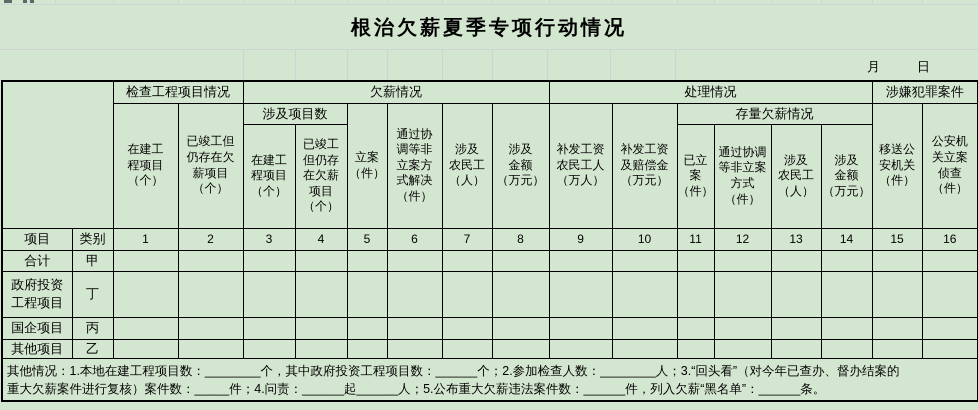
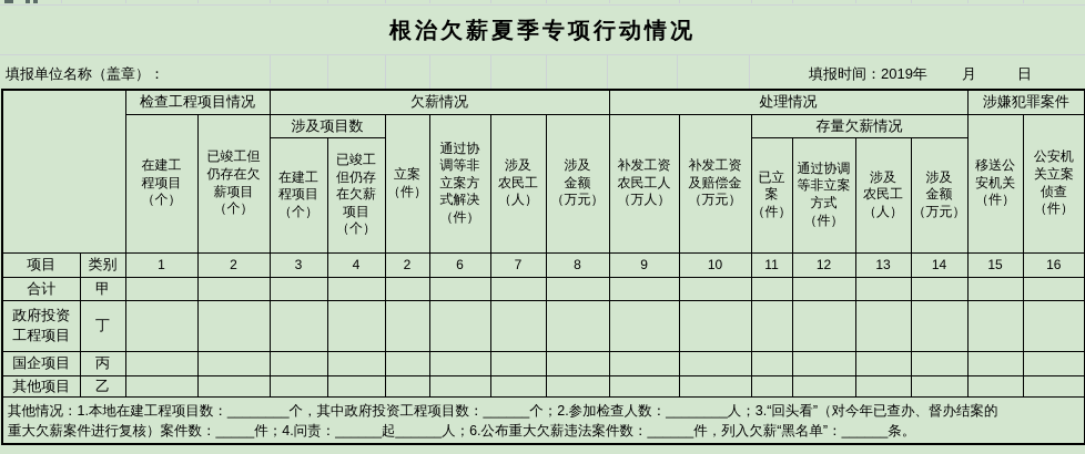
  根治欠薪夏季专项行动情况
+ 填报单位名称（盖章）：
+ 填报时间：2019年
  月
  日
  	检查工程项目情况	欠薪情况	处理情况	涉嫌犯罪案件
  在建工 程项目 （个）	已竣工但 仍存在欠 薪项目 （个）	涉及项目数	立案 （件）	通过协 调等非 立案方 式解决 （件）	涉及 农民工 （人）	涉及 金额 （万元）	补发工资 农民工人 （万人）	补发工资 及赔偿金 （万元）	存量欠薪情况	移送公 安机关 （件）	公安机 关立案 侦查 （件）
  在建工 程项目 （个）	已竣工 但仍存 在欠薪 项目 （个）	已立 案 （件）	通过协调 等非立案 方式 （件）	涉及 农民工 （人）	涉及 金额 （万元）
- 项目	类别	1	2	3	4	5	6	7	8	9	10	11	12	13	14	15	16
+ 项目	类别	1	2	3	4	2	6	7	8	9	10	11	12	13	14	15	16
  合计	甲
  政府投资 工程项目	丁
  国企项目	丙
  其他项目	乙
- 其他情况：1.本地在建工程项目数：________个，其中政府投资工程项目数：______个；2.参加检查人数：________人；3.“回头看”（对今年已查办、督办结案的 重大欠薪案件进行复核）案件数：_____件；4.问责：______起______人；5.公布重大欠薪违法案件数：______件，列入欠薪“黑名单”：______条。
+ 其他情况：1.本地在建工程项目数：________个，其中政府投资工程项目数：______个；2.参加检查人数：________人；3.“回头看”（对今年已查办、督办结案的 重大欠薪案件进行复核）案件数：_____件；4.问责：______起______人；6.公布重大欠薪违法案件数：______件，列入欠薪“黑名单”：______条。
